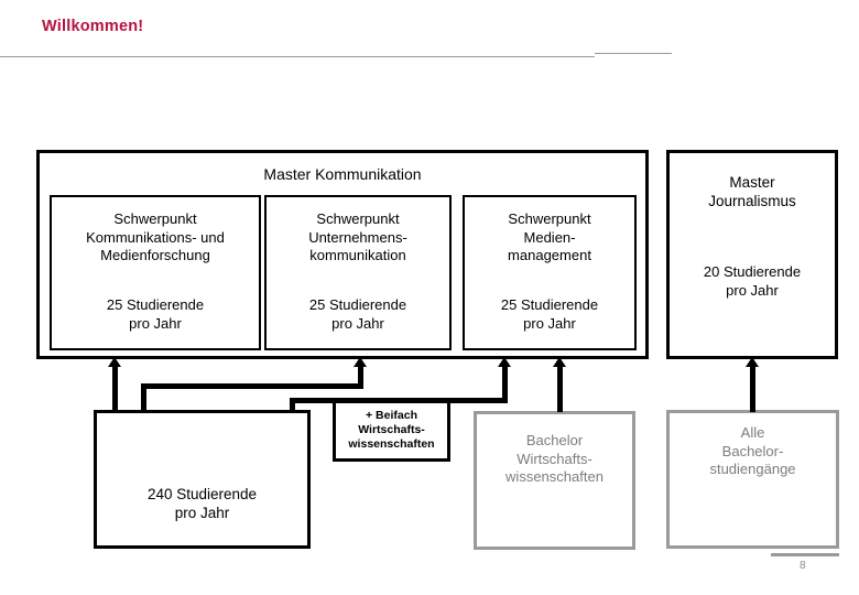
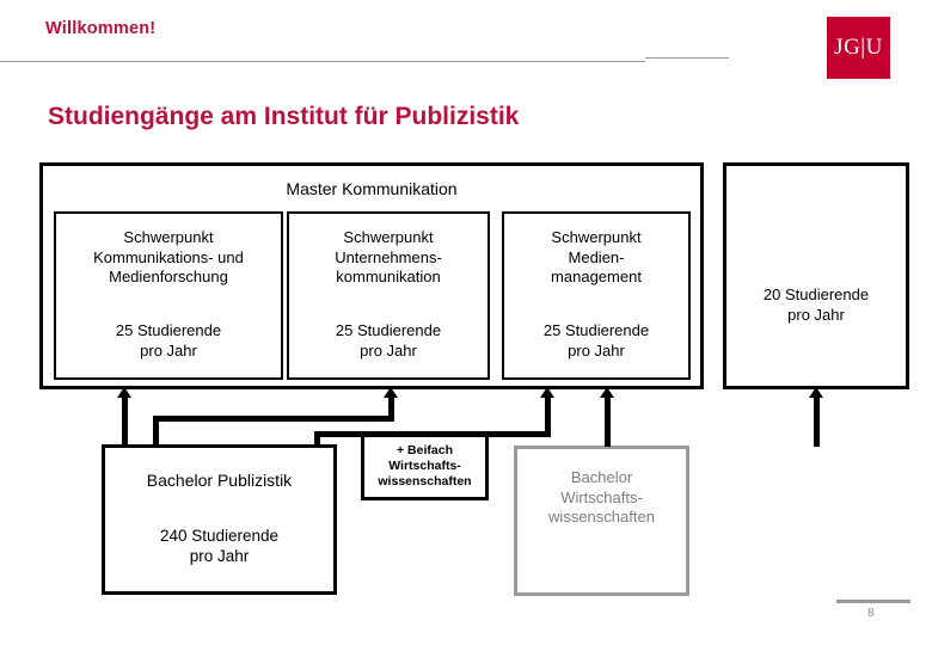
  Willkommen!
+ JG|U
+ Studiengänge am Institut für Publizistik
  Master Kommunikation
  Schwerpunkt
  Kommunikations- und
  Medienforschung
  25 Studierende
  pro Jahr
  Schwerpunkt
  Unternehmens-
  kommunikation
  25 Studierende
  pro Jahr
  Schwerpunkt
  Medien-
  management
  25 Studierende
  pro Jahr
- Master
- Journalismus
  20 Studierende
  pro Jahr
+ Bachelor Publizistik
  240 Studierende
  pro Jahr
  + Beifach
  Wirtschafts-
  wissenschaften
  Bachelor
  Wirtschafts-
  wissenschaften
- Alle
- Bachelor-
- studiengänge
  8
